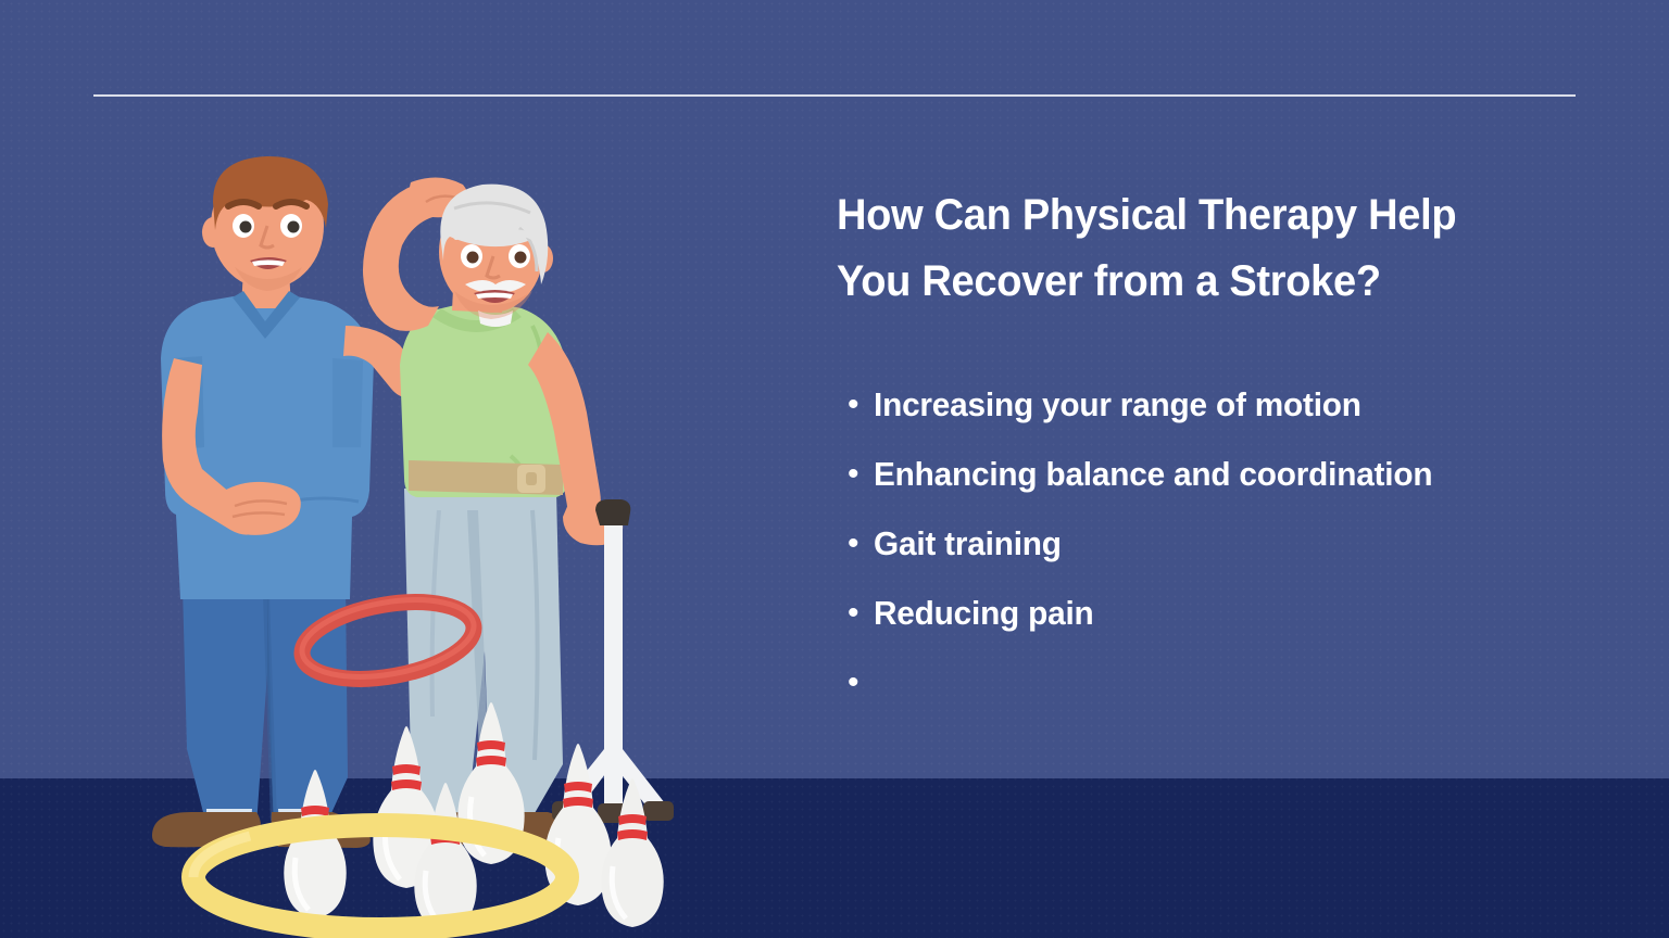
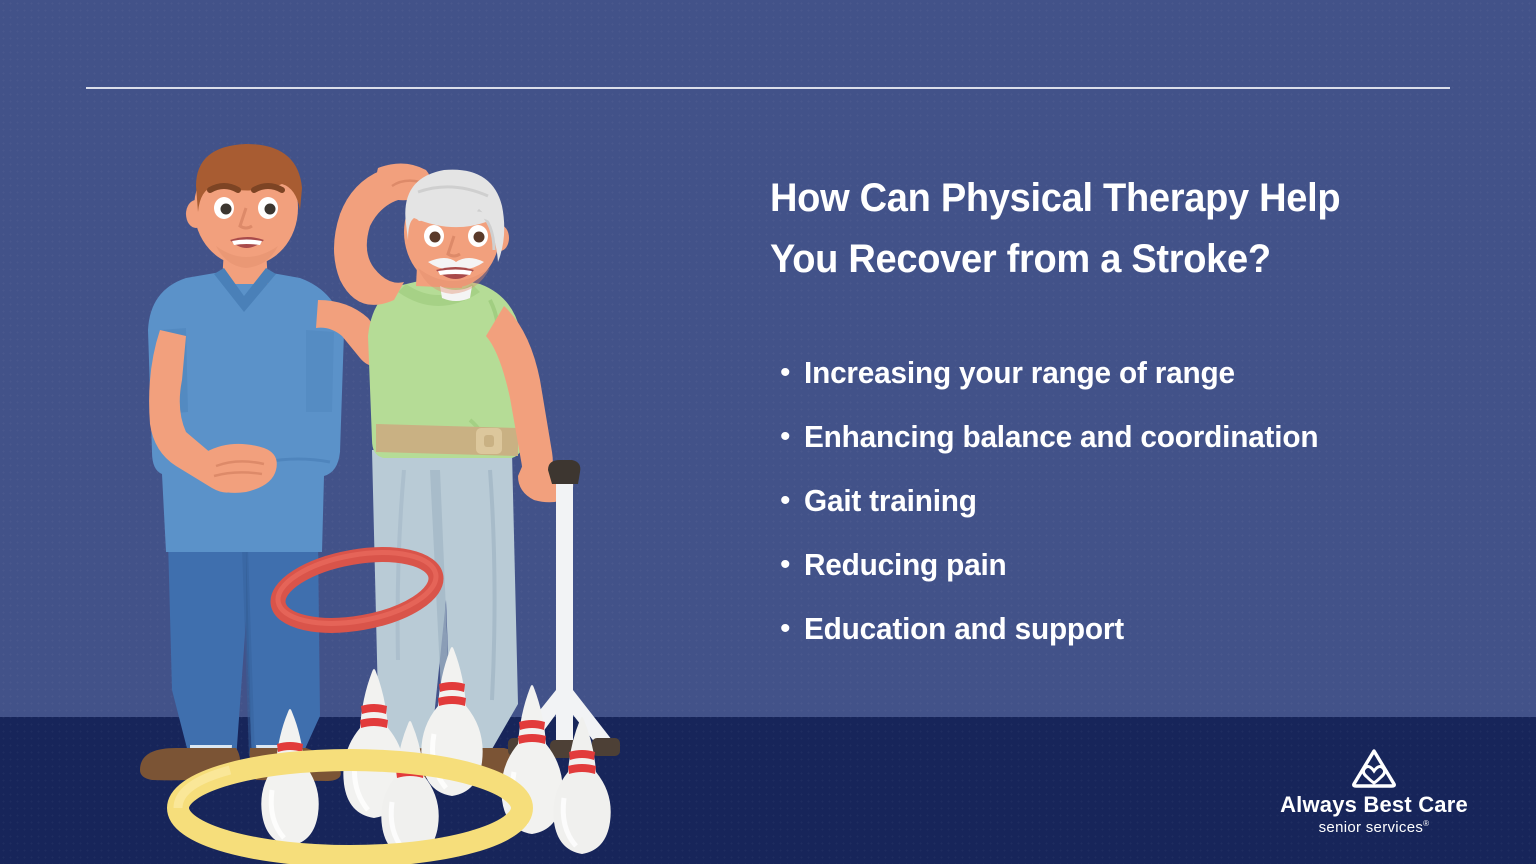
  How Can Physical Therapy Help
  You Recover from a Stroke?
  •
- Increasing your range of motion
+ Increasing your range of range
  •
  Enhancing balance and coordination
  •
  Gait training
  •
  Reducing pain
  •
+ Education and support
+ Always Best Care
+ senior services®
